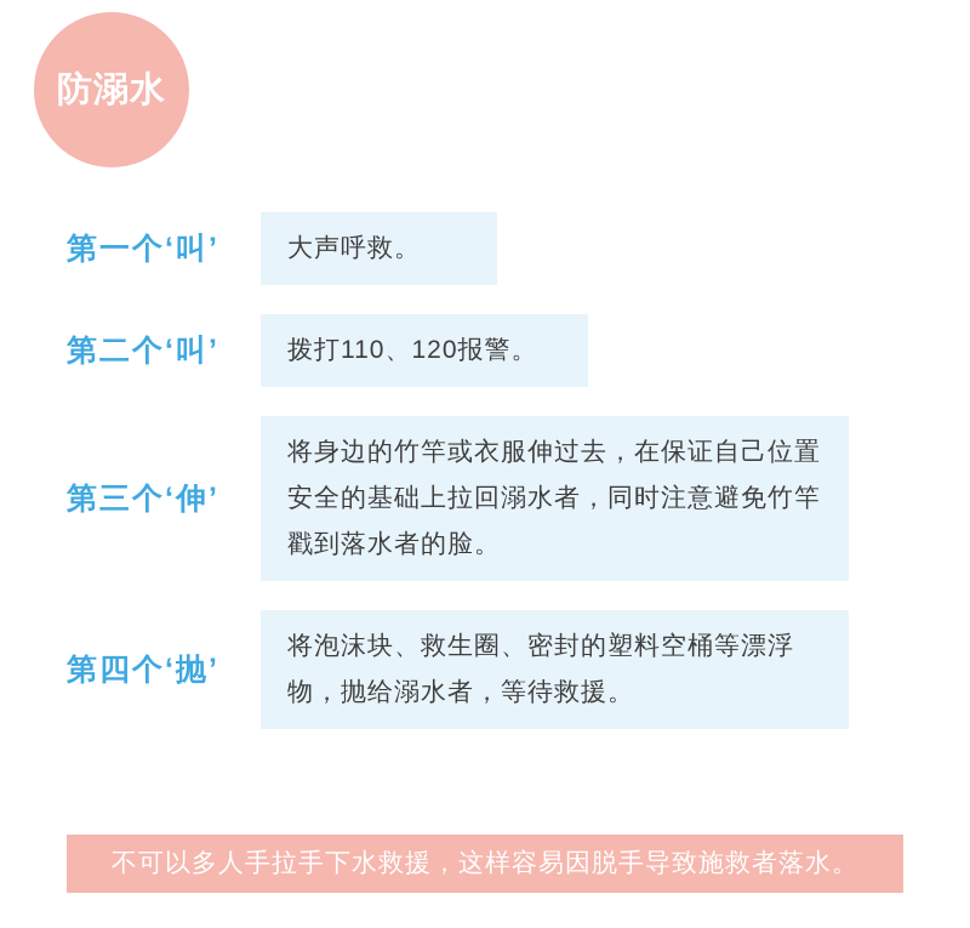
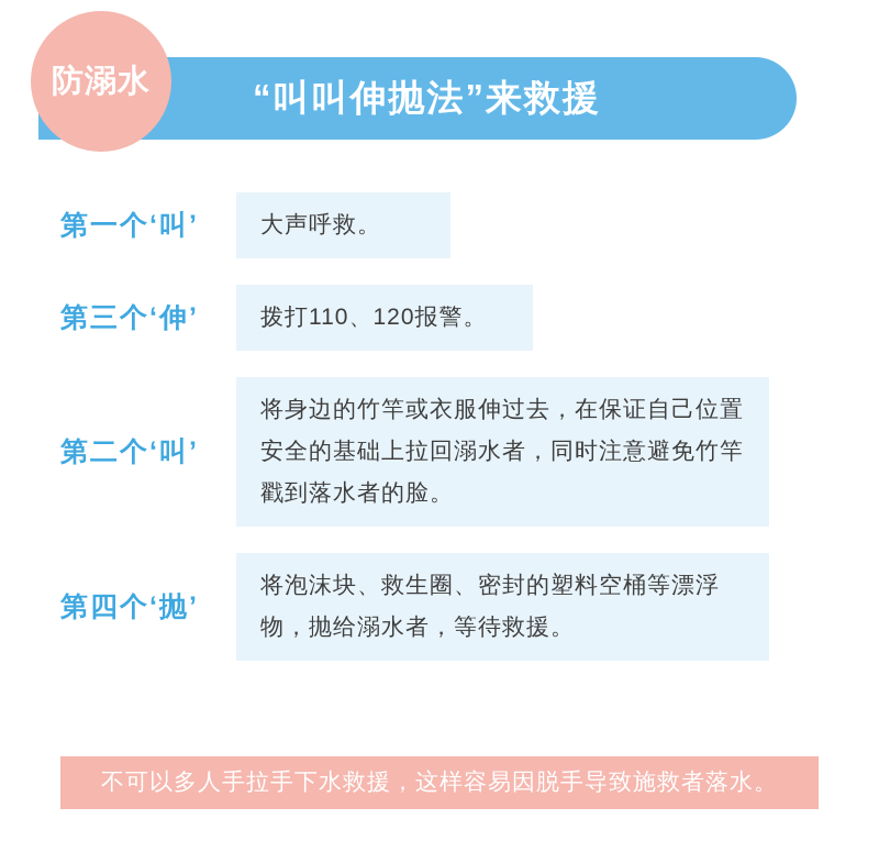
+ “叫叫伸抛法”来救援
  防溺水
  第一个‘叫’
  大声呼救。
- 第二个‘叫’
+ 第三个‘伸’
  拨打110、120报警。
- 第三个‘伸’
+ 第二个‘叫’
  将身边的竹竿或衣服伸过去，在保证自己位置安全的基础上拉回溺水者，同时注意避免竹竿戳到落水者的脸。
  第四个‘抛’
  将泡沫块、救生圈、密封的塑料空桶等漂浮物，抛给溺水者，等待救援。
  不可以多人手拉手下水救援，这样容易因脱手导致施救者落水。
